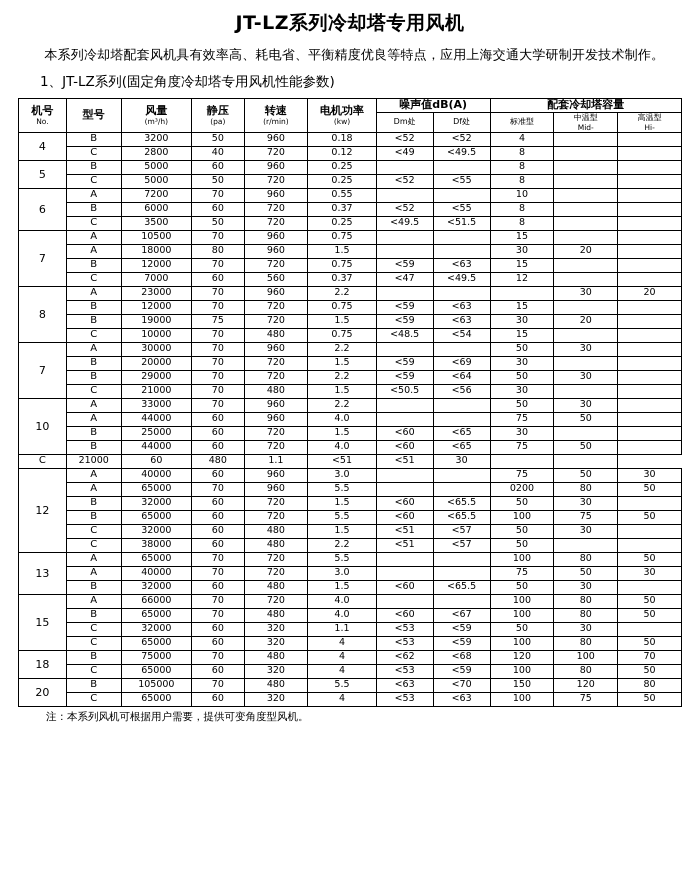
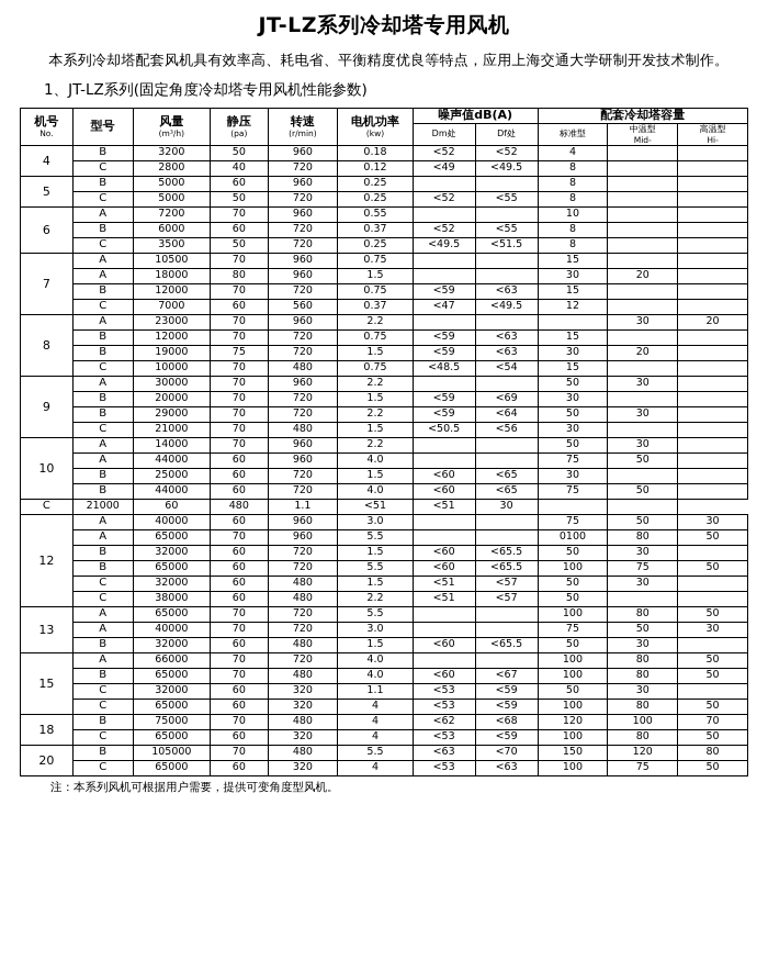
  JT-LZ系列冷却塔专用风机
  本系列冷却塔配套风机具有效率高、耗电省、平衡精度优良等特点，应用上海交通大学研制开发技术制作。
  1、JT-LZ系列(固定角度冷却塔专用风机性能参数)
  机号 No.	型号	风量 (m³/h)	静压 (pa)	转速 (r/min)	电机功率 (kw)	噪声值dB(A)	配套冷却塔容量
  Dm处	Df处	标准型	中温型 Mid-	高温型 Hi-
  4	B	3200	50	960	0.18	<52	<52	4
  C	2800	40	720	0.12	<49	<49.5	8
  5	B	5000	60	960	0.25			8
  C	5000	50	720	0.25	<52	<55	8
  6	A	7200	70	960	0.55			10
  B	6000	60	720	0.37	<52	<55	8
  C	3500	50	720	0.25	<49.5	<51.5	8
  7	A	10500	70	960	0.75			15
  A	18000	80	960	1.5			30	20
  B	12000	70	720	0.75	<59	<63	15
  C	7000	60	560	0.37	<47	<49.5	12
  8	A	23000	70	960	2.2				30	20
  B	12000	70	720	0.75	<59	<63	15
  B	19000	75	720	1.5	<59	<63	30	20
  C	10000	70	480	0.75	<48.5	<54	15
- 7	A	30000	70	960	2.2			50	30
+ 9	A	30000	70	960	2.2			50	30
  B	20000	70	720	1.5	<59	<69	30
  B	29000	70	720	2.2	<59	<64	50	30
  C	21000	70	480	1.5	<50.5	<56	30
- 10	A	33000	70	960	2.2			50	30
+ 10	A	14000	70	960	2.2			50	30
  A	44000	60	960	4.0			75	50
  B	25000	60	720	1.5	<60	<65	30
  B	44000	60	720	4.0	<60	<65	75	50
  C	21000	60	480	1.1	<51	<51	30
  12	A	40000	60	960	3.0			75	50	30
- A	65000	70	960	5.5			0200	80	50
+ A	65000	70	960	5.5			0100	80	50
  B	32000	60	720	1.5	<60	<65.5	50	30
  B	65000	60	720	5.5	<60	<65.5	100	75	50
  C	32000	60	480	1.5	<51	<57	50	30
  C	38000	60	480	2.2	<51	<57	50
  13	A	65000	70	720	5.5			100	80	50
  A	40000	70	720	3.0			75	50	30
  B	32000	60	480	1.5	<60	<65.5	50	30
  15	A	66000	70	720	4.0			100	80	50
  B	65000	70	480	4.0	<60	<67	100	80	50
  C	32000	60	320	1.1	<53	<59	50	30
  C	65000	60	320	4	<53	<59	100	80	50
  18	B	75000	70	480	4	<62	<68	120	100	70
  C	65000	60	320	4	<53	<59	100	80	50
  20	B	105000	70	480	5.5	<63	<70	150	120	80
  C	65000	60	320	4	<53	<63	100	75	50
  注：本系列风机可根据用户需要，提供可变角度型风机。
